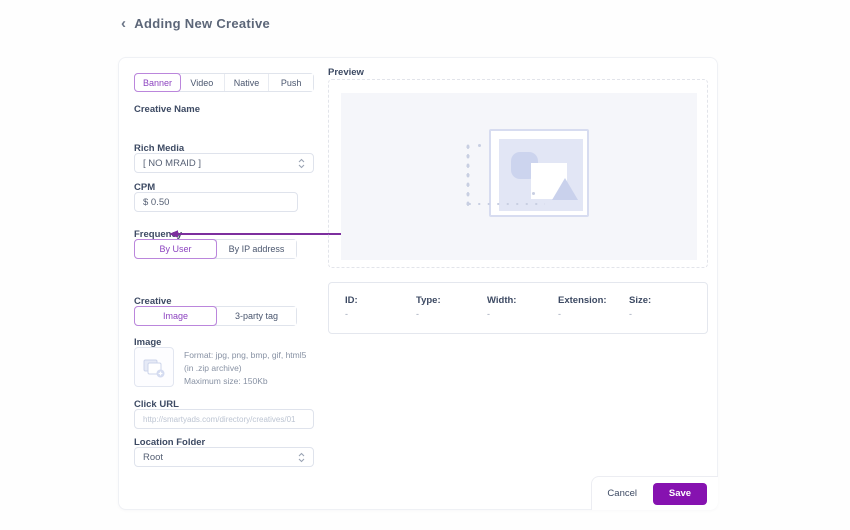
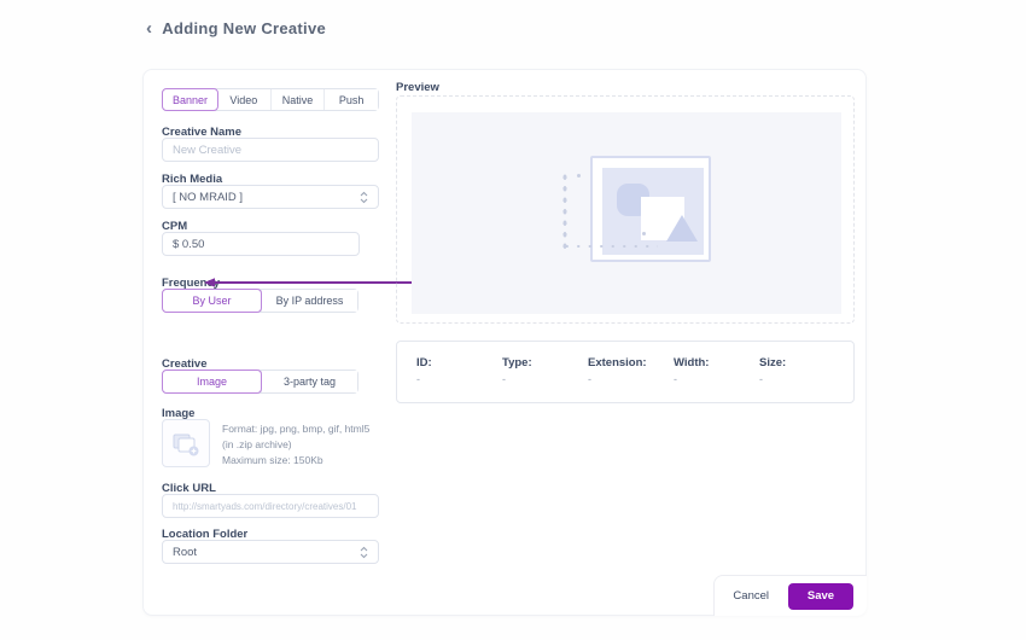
  ‹
  Adding New Creative
  Banner
  Video
  Native
  Push
  Creative Name
+ New Creative
  Rich Media
  [ NO MRAID ]
  CPM
  $ 0.50
  Frequen
  By User
  By IP address
  Creative
  Image
  3-party tag
  Image
  Format: jpg, png, bmp, gif, html5 (in .zip archive)
  Maximum size: 150Kb
  Click URL
  http://smartyads.com/directory/creatives/01
  Location Folder
  Root
  Preview
  ID:
  -
  Type:
  -
- Width:
+ Extension:
  -
- Extension:
+ Width:
  -
  Size:
  -
  Cancel
  Save
